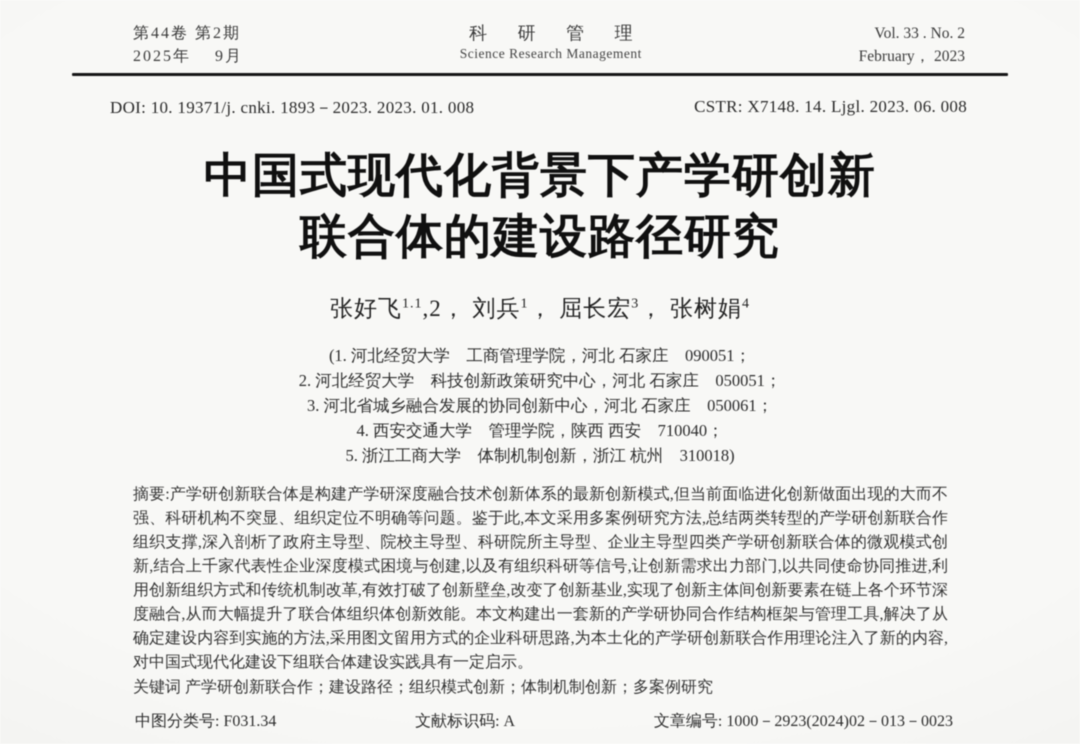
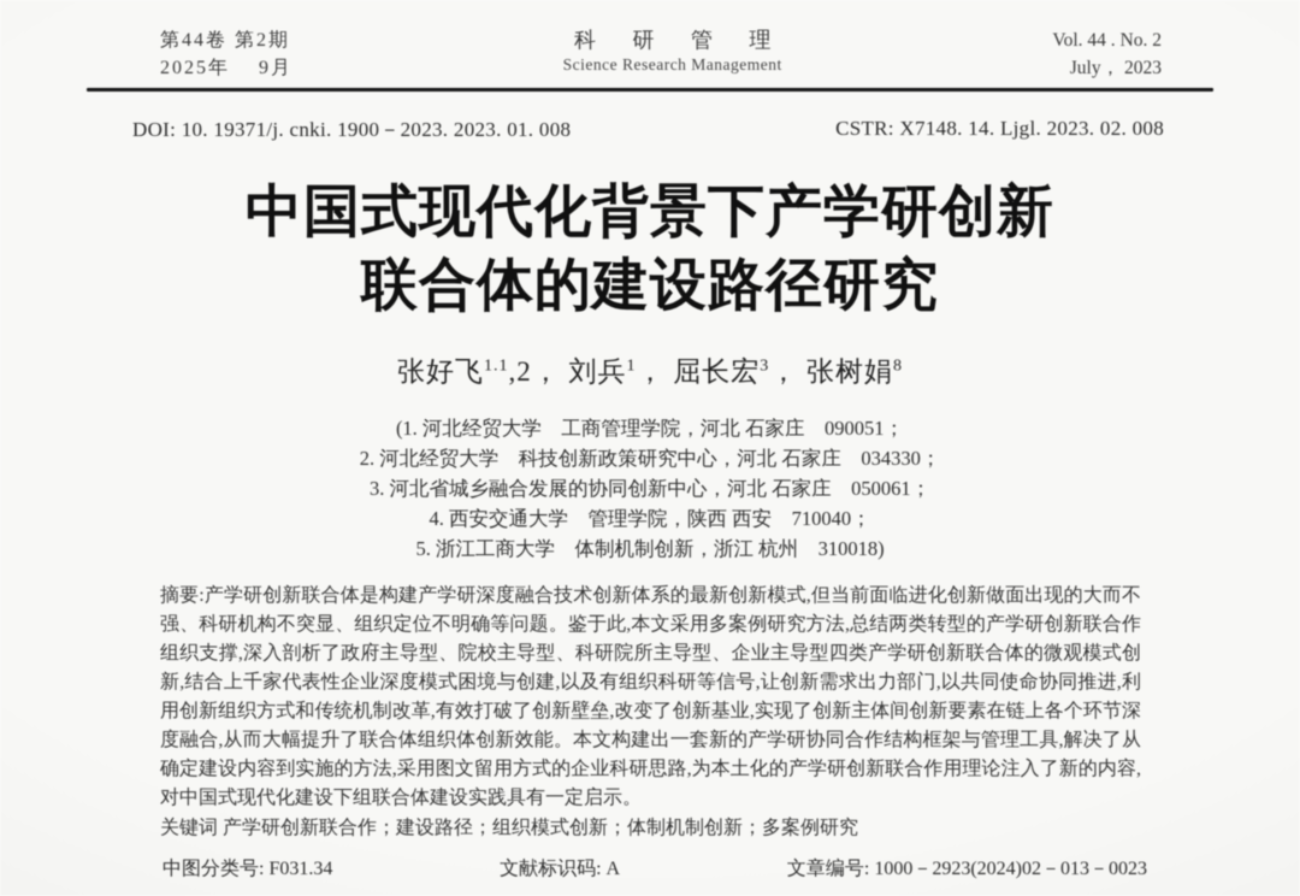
  第44卷 第2期
  2025年 9月
  科 研 管 理
  Science Research Management
- Vol. 33 . No. 2
+ Vol. 44 . No. 2
- February， 2023
+ July， 2023
- DOI: 10. 19371/j. cnki. 1893－2023. 2023. 01. 008
+ DOI: 10. 19371/j. cnki. 1900－2023. 2023. 01. 008
- CSTR: X7148. 14. Ljgl. 2023. 06. 008
+ CSTR: X7148. 14. Ljgl. 2023. 02. 008
  中国式现代化背景下产学研创新
  联合体的建设路径研究
- 张好飞1.1,2， 刘兵1， 屈长宏3， 张树娟4
+ 张好飞1.1,2， 刘兵1， 屈长宏3， 张树娟8
  (1. 河北经贸大学 工商管理学院，河北 石家庄 090051；
- 2. 河北经贸大学 科技创新政策研究中心，河北 石家庄 050051；
+ 2. 河北经贸大学 科技创新政策研究中心，河北 石家庄 034330；
  3. 河北省城乡融合发展的协同创新中心，河北 石家庄 050061；
  4. 西安交通大学 管理学院，陕西 西安 710040；
  5. 浙江工商大学 体制机制创新，浙江 杭州 310018)
  摘要:产学研创新联合体是构建产学研深度融合技术创新体系的最新创新模式,但当前面临进化创新做面出现的大而不强、科研机构不突显、组织定位不明确等问题。鉴于此,本文采用多案例研究方法,总结两类转型的产学研创新联合作组织支撑,深入剖析了政府主导型、院校主导型、科研院所主导型、企业主导型四类产学研创新联合体的微观模式创新,结合上千家代表性企业深度模式困境与创建,以及有组织科研等信号,让创新需求出力部门,以共同使命协同推进,利用创新组织方式和传统机制改革,有效打破了创新壁垒,改变了创新基业,实现了创新主体间创新要素在链上各个环节深度融合,从而大幅提升了联合体组织体创新效能。本文构建出一套新的产学研协同合作结构框架与管理工具,解决了从确定建设内容到实施的方法,采用图文留用方式的企业科研思路,为本土化的产学研创新联合作用理论注入了新的内容,对中国式现代化建设下组联合体建设实践具有一定启示。
  关键词 产学研创新联合作；建设路径；组织模式创新；体制机制创新；多案例研究
  中图分类号: F031.34
  文献标识码: A
  文章编号: 1000－2923(2024)02－013－0023
